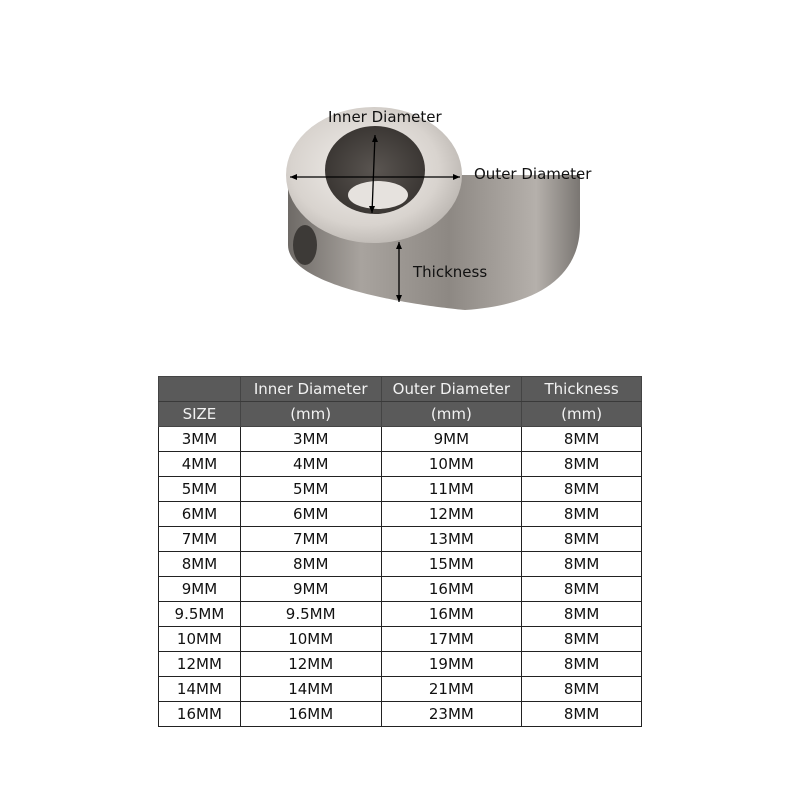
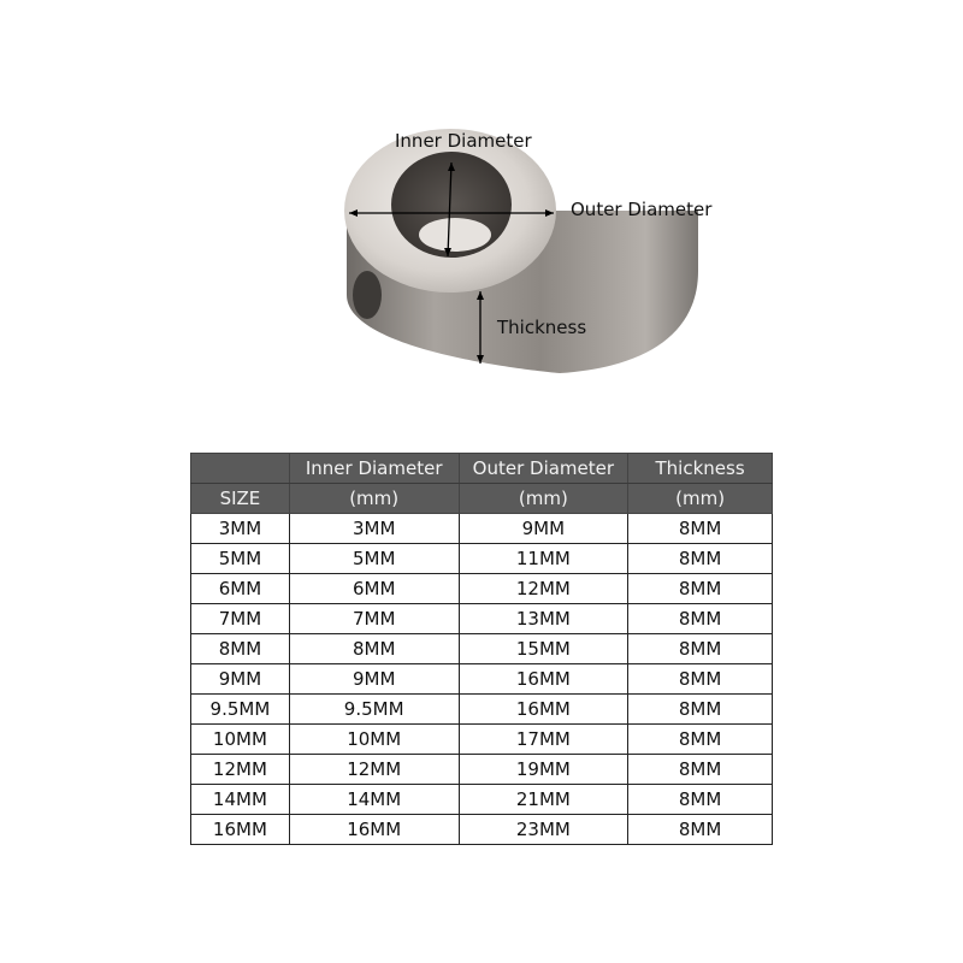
  Inner Diameter
  Outer Diameter
  Thickness
  	Inner Diameter	Outer Diameter	Thickness
  SIZE	(mm)	(mm)	(mm)
  3MM	3MM	9MM	8MM
- 4MM	4MM	10MM	8MM
  5MM	5MM	11MM	8MM
  6MM	6MM	12MM	8MM
  7MM	7MM	13MM	8MM
  8MM	8MM	15MM	8MM
  9MM	9MM	16MM	8MM
  9.5MM	9.5MM	16MM	8MM
  10MM	10MM	17MM	8MM
  12MM	12MM	19MM	8MM
  14MM	14MM	21MM	8MM
  16MM	16MM	23MM	8MM
